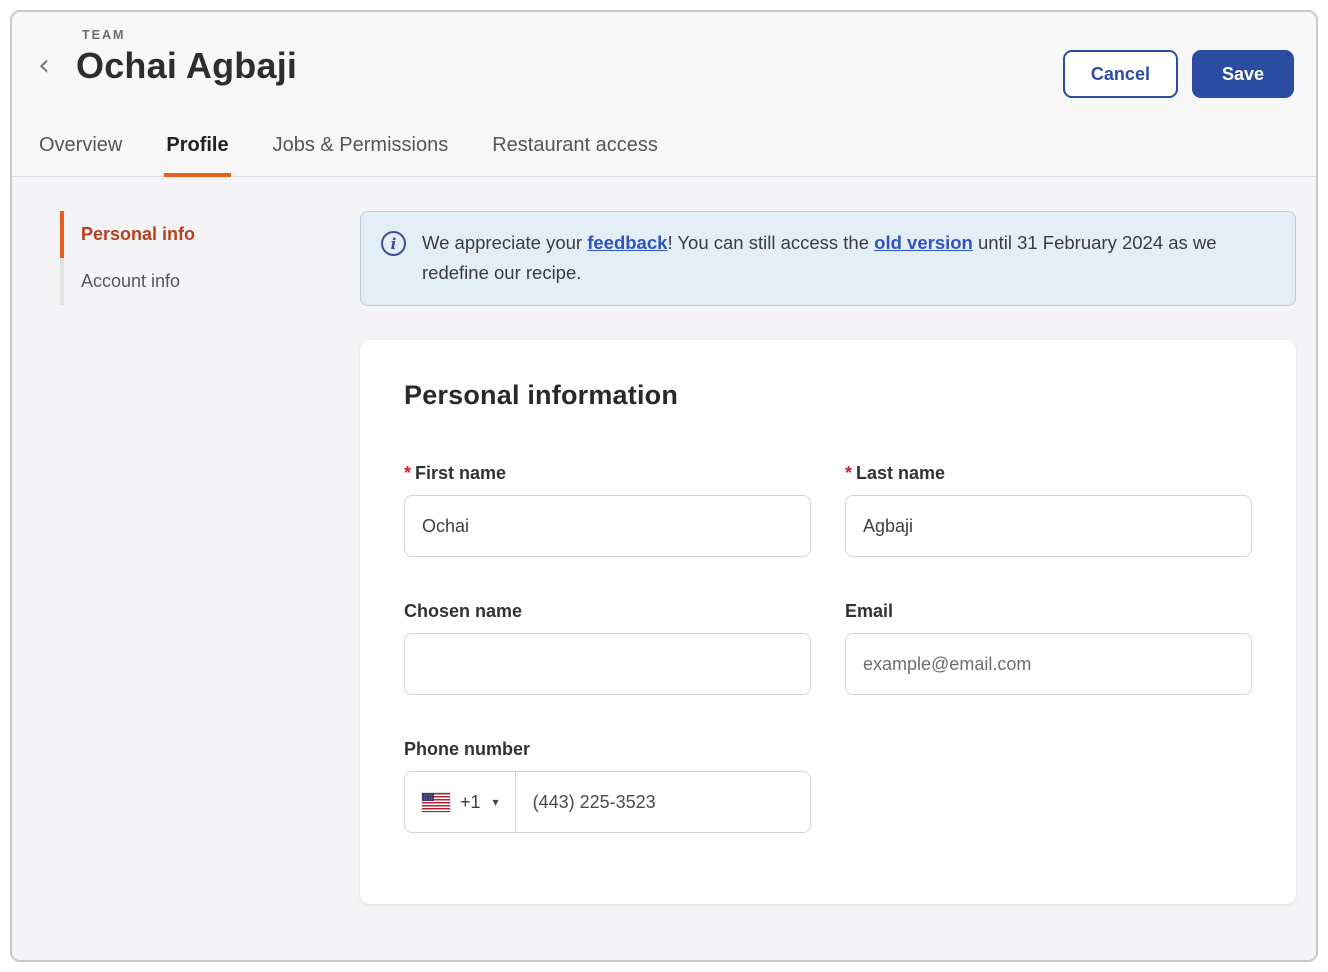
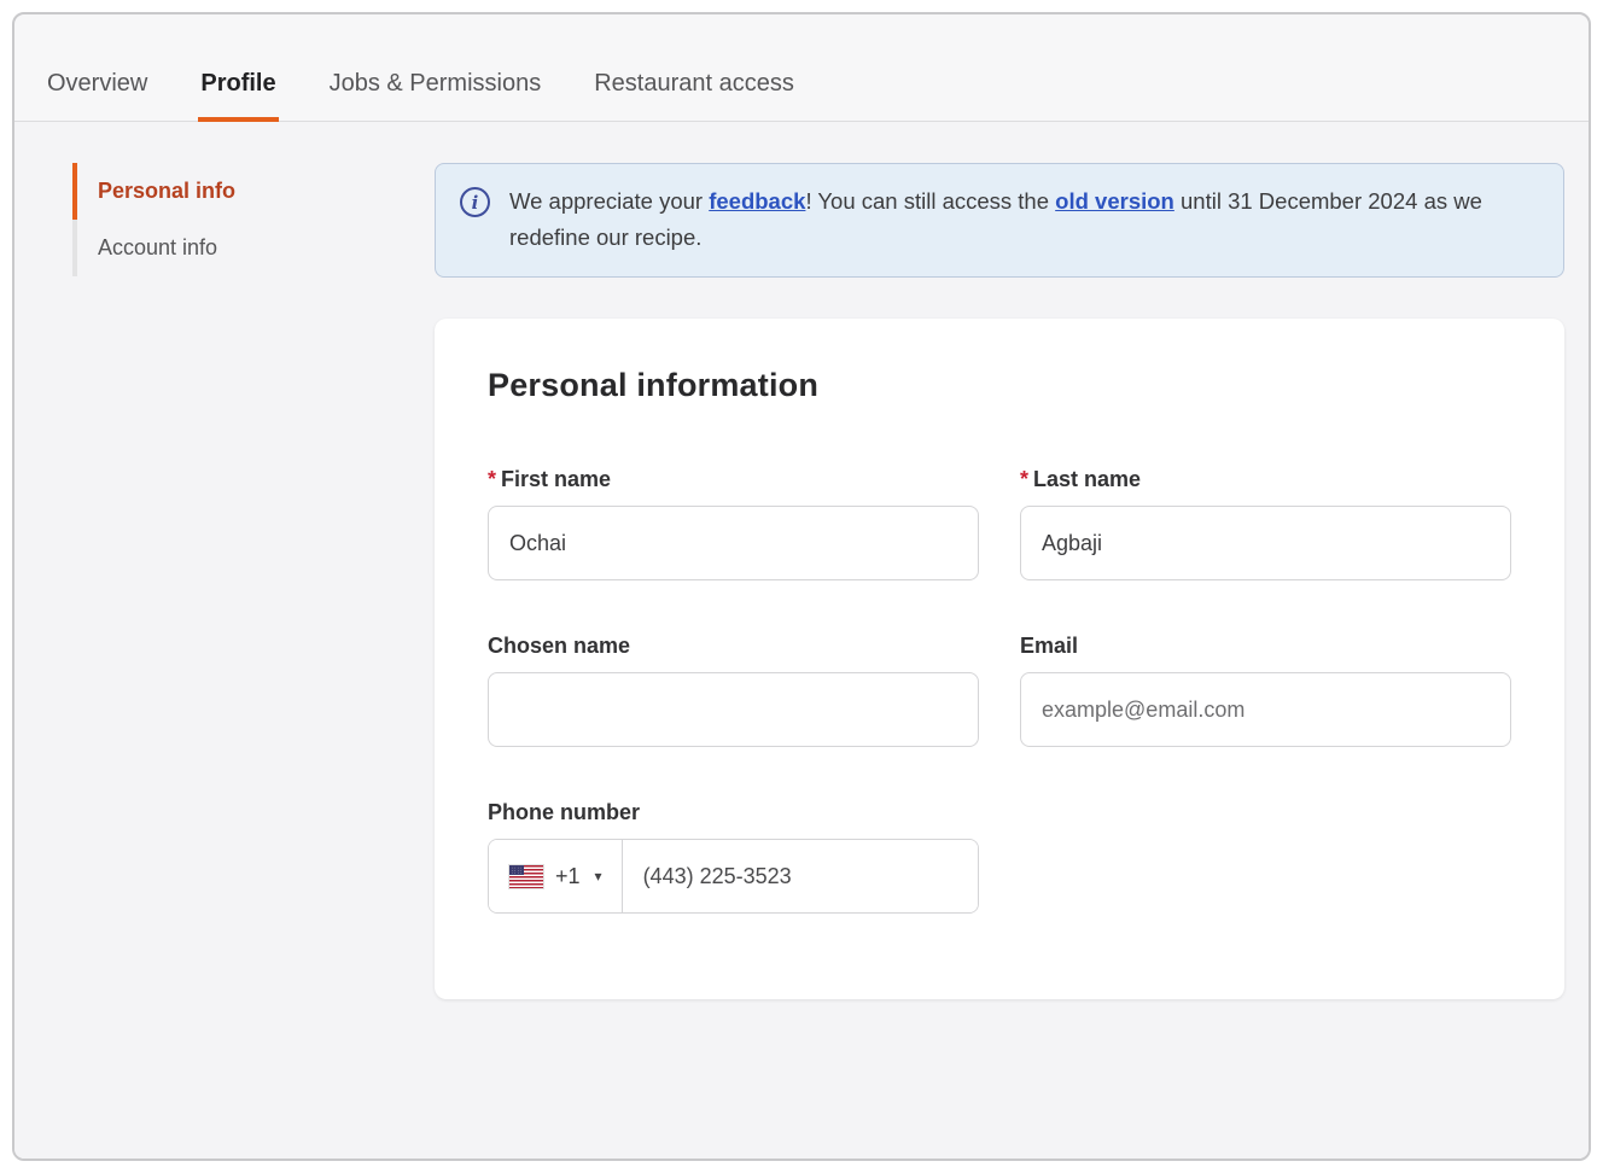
- TEAM
- ‹
- Ochai Agbaji
- Cancel
- Save
  Overview
  Profile
  Jobs & Permissions
  Restaurant access
  Personal info
  Account info
  i
- We appreciate your feedback! You can still access the old version until 31 February 2024 as we redefine our recipe.
+ We appreciate your feedback! You can still access the old version until 31 December 2024 as we redefine our recipe.
  Personal information
  * First name
  Ochai
  * Last name
  Agbaji
  Chosen name
  Email
  example@email.com
  Phone number
  +1
  ▾
  (443) 225-3523
